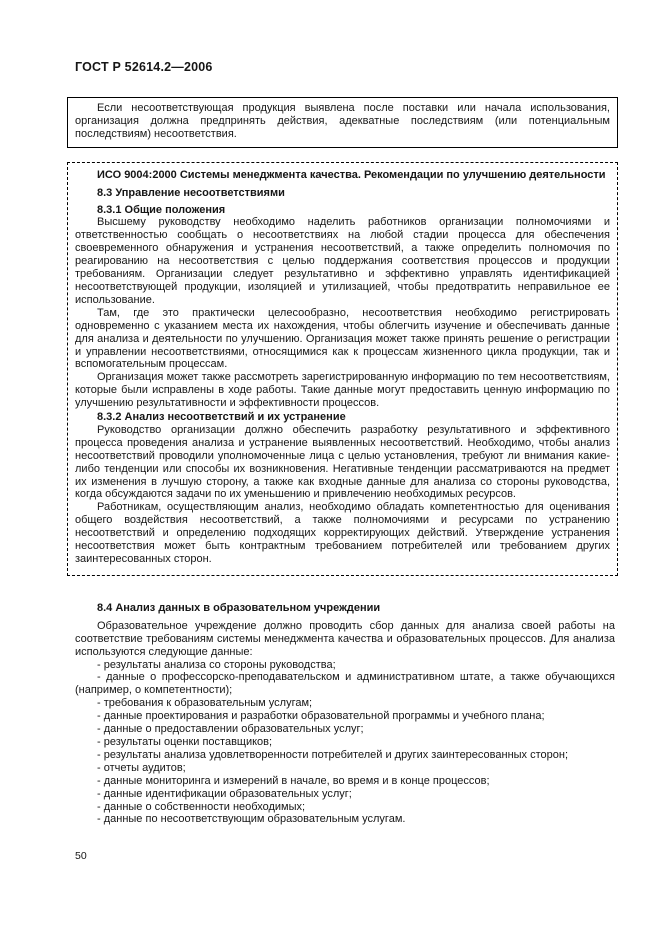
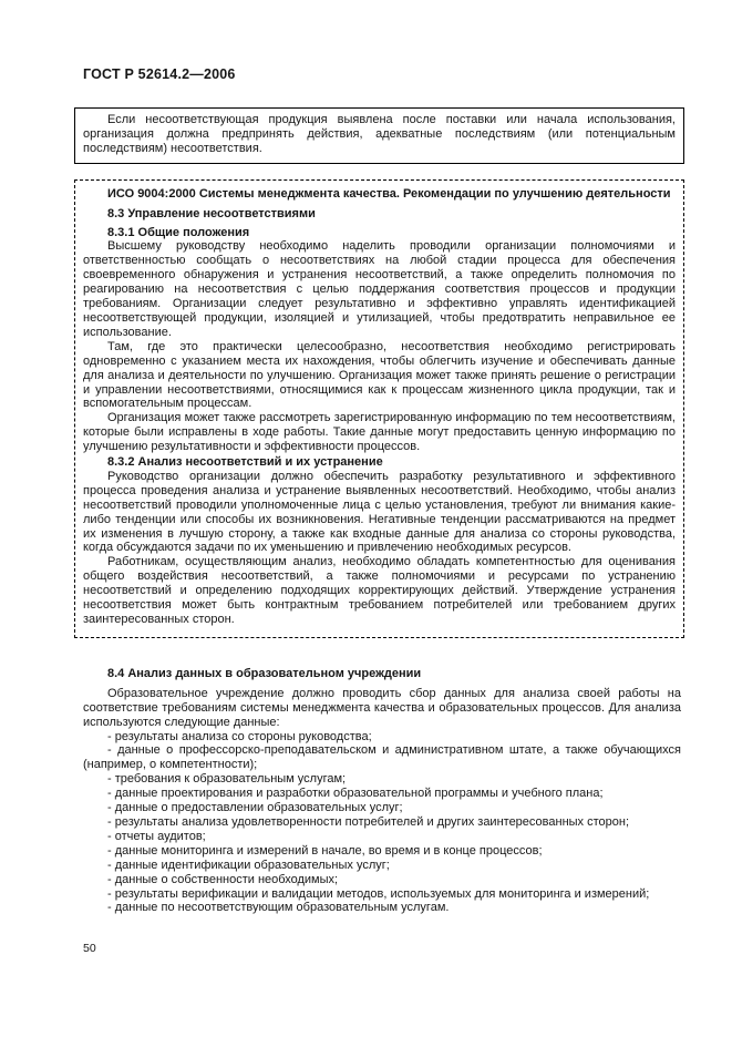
  ГОСТ Р 52614.2—2006
  Если несоответствующая продукция выявлена после поставки или начала использования, организация должна предпринять действия, адекватные последствиям (или потенциальным последствиям) несоответствия.
  ИСО 9004:2000 Системы менеджмента качества. Рекомендации по улучшению деятельности
  8.3 Управление несоответствиями
  8.3.1 Общие положения
- Высшему руководству необходимо наделить работников организации полномочиями и ответственностью сообщать о несоответствиях на любой стадии процесса для обеспечения своевременного обнаружения и устранения несоответствий, а также определить полномочия по реагированию на несоответствия с целью поддержания соответствия процессов и продукции требованиям. Организации следует результативно и эффективно управлять идентификацией несоответствующей продукции, изоляцией и утилизацией, чтобы предотвратить неправильное ее использование.
+ Высшему руководству необходимо наделить проводили организации полномочиями и ответственностью сообщать о несоответствиях на любой стадии процесса для обеспечения своевременного обнаружения и устранения несоответствий, а также определить полномочия по реагированию на несоответствия с целью поддержания соответствия процессов и продукции требованиям. Организации следует результативно и эффективно управлять идентификацией несоответствующей продукции, изоляцией и утилизацией, чтобы предотвратить неправильное ее использование.
  Там, где это практически целесообразно, несоответствия необходимо регистрировать одновременно с указанием места их нахождения, чтобы облегчить изучение и обеспечивать данные для анализа и деятельности по улучшению. Организация может также принять решение о регистрации и управлении несоответствиями, относящимися как к процессам жизненного цикла продукции, так и вспомогательным процессам.
  Организация может также рассмотреть зарегистрированную информацию по тем несоответствиям, которые были исправлены в ходе работы. Такие данные могут предоставить ценную информацию по улучшению результативности и эффективности процессов.
  8.3.2 Анализ несоответствий и их устранение
  Руководство организации должно обеспечить разработку результативного и эффективного процесса проведения анализа и устранение выявленных несоответствий. Необходимо, чтобы анализ несоответствий проводили уполномоченные лица с целью установления, требуют ли внимания какие-либо тенденции или способы их возникновения. Негативные тенденции рассматриваются на предмет их изменения в лучшую сторону, а также как входные данные для анализа со стороны руководства, когда обсуждаются задачи по их уменьшению и привлечению необходимых ресурсов.
  Работникам, осуществляющим анализ, необходимо обладать компетентностью для оценивания общего воздействия несоответствий, а также полномочиями и ресурсами по устранению несоответствий и определению подходящих корректирующих действий. Утверждение устранения несоответствия может быть контрактным требованием потребителей или требованием других заинтересованных сторон.
  8.4 Анализ данных в образовательном учреждении
  Образовательное учреждение должно проводить сбор данных для анализа своей работы на соответствие требованиям системы менеджмента качества и образовательных процессов. Для анализа используются следующие данные:
  - результаты анализа со стороны руководства;
  - данные о профессорско-преподавательском и административном штате, а также обучающихся (например, о компетентности);
  - требования к образовательным услугам;
  - данные проектирования и разработки образовательной программы и учебного плана;
  - данные о предоставлении образовательных услуг;
- - результаты оценки поставщиков;
  - результаты анализа удовлетворенности потребителей и других заинтересованных сторон;
  - отчеты аудитов;
  - данные мониторинга и измерений в начале, во время и в конце процессов;
  - данные идентификации образовательных услуг;
  - данные о собственности необходимых;
+ - результаты верификации и валидации методов, используемых для мониторинга и измерений;
  - данные по несоответствующим образовательным услугам.
  50
